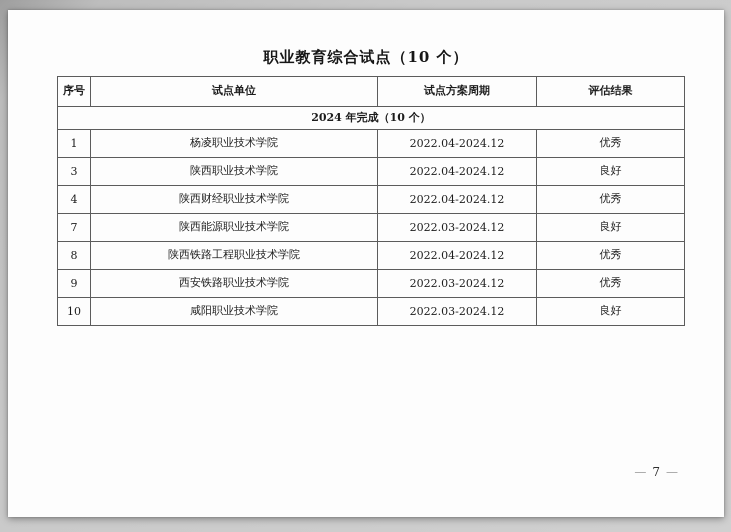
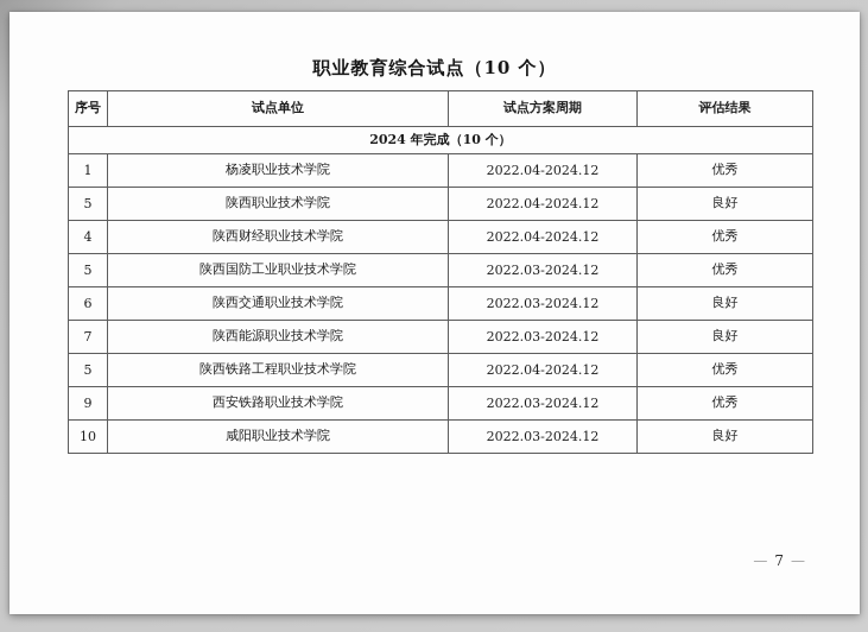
  职业教育综合试点（10 个）
  序号	试点单位	试点方案周期	评估结果
  2024 年完成（10 个）
  1	杨凌职业技术学院	2022.04-2024.12	优秀
- 3	陕西职业技术学院	2022.04-2024.12	良好
+ 5	陕西职业技术学院	2022.04-2024.12	良好
  4	陕西财经职业技术学院	2022.04-2024.12	优秀
+ 5	陕西国防工业职业技术学院	2022.03-2024.12	优秀
+ 6	陕西交通职业技术学院	2022.03-2024.12	良好
  7	陕西能源职业技术学院	2022.03-2024.12	良好
- 8	陕西铁路工程职业技术学院	2022.04-2024.12	优秀
+ 5	陕西铁路工程职业技术学院	2022.04-2024.12	优秀
  9	西安铁路职业技术学院	2022.03-2024.12	优秀
  10	咸阳职业技术学院	2022.03-2024.12	良好
  — 7 —
